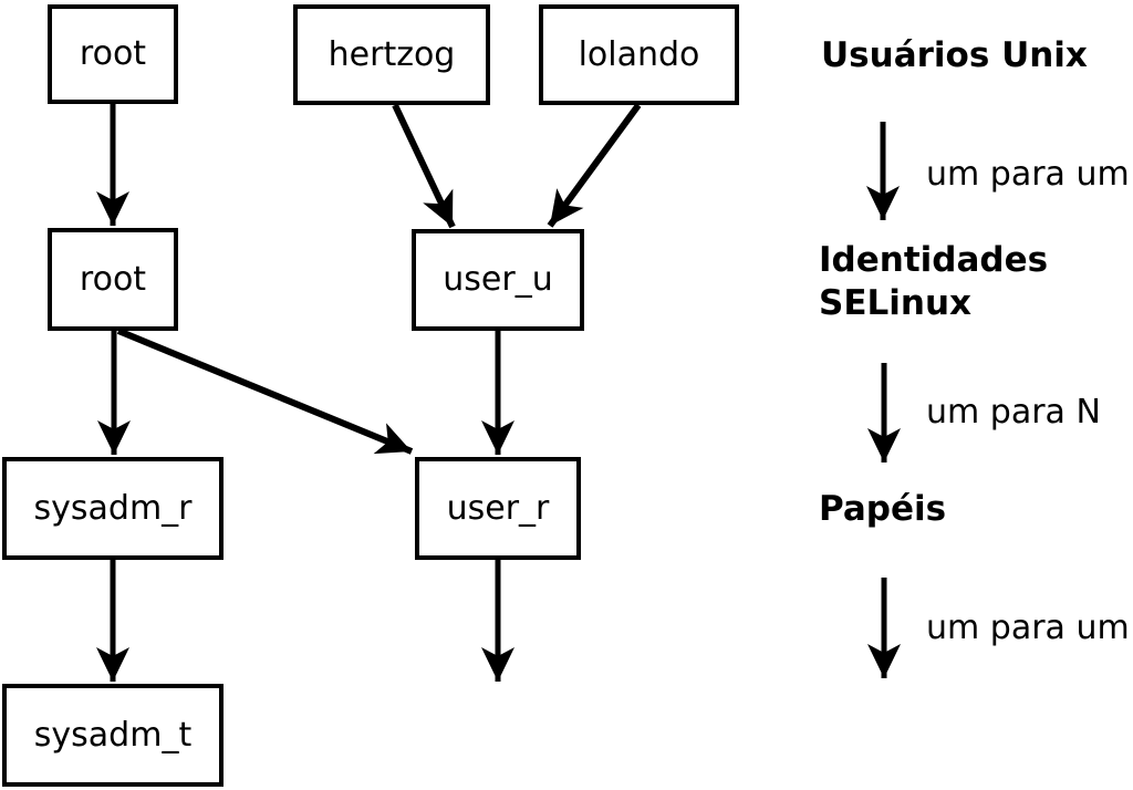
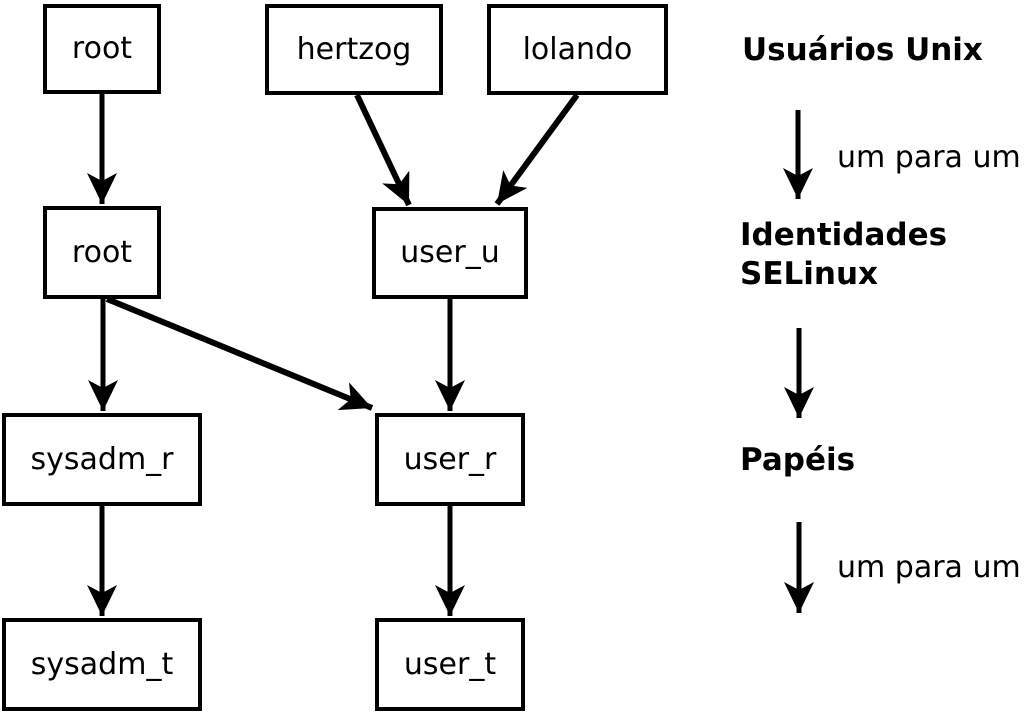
  root
  hertzog
  lolando
  root
  user_u
  sysadm_r
  user_r
  sysadm_t
+ user_t
  Usuários Unix
  um para um
  Identidades
  SELinux
- um para N
  Papéis
  um para um
